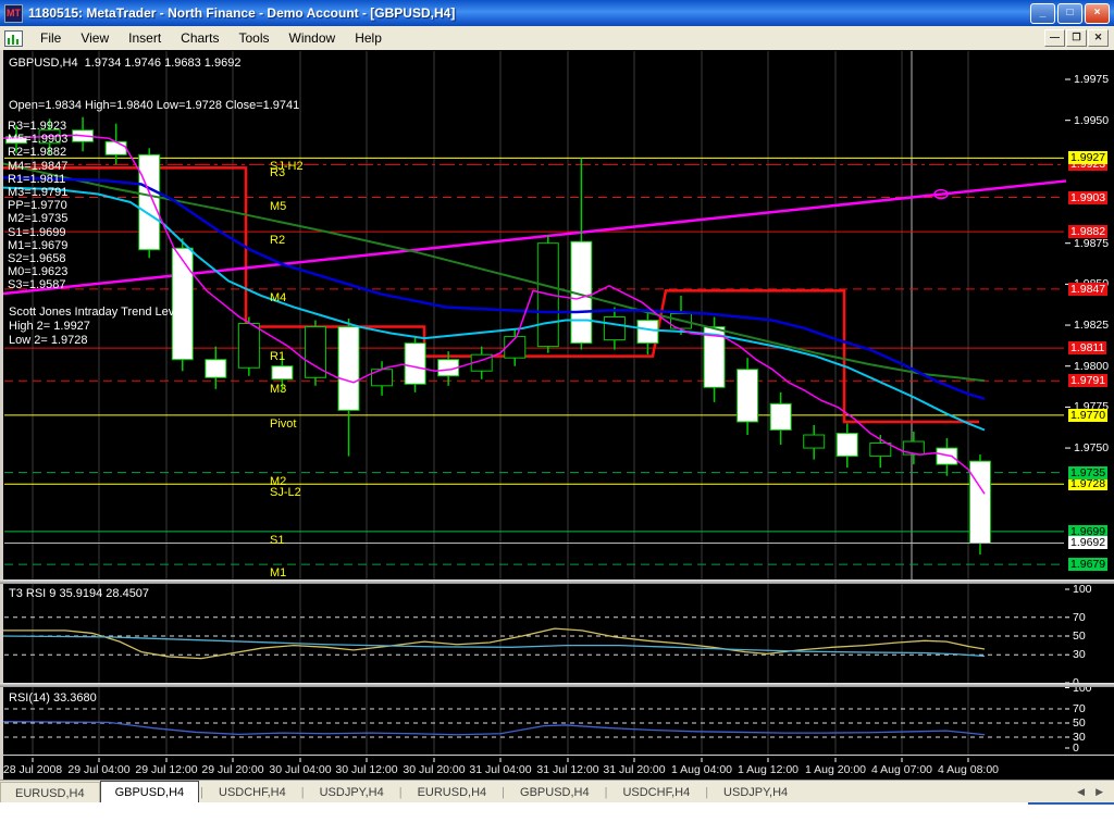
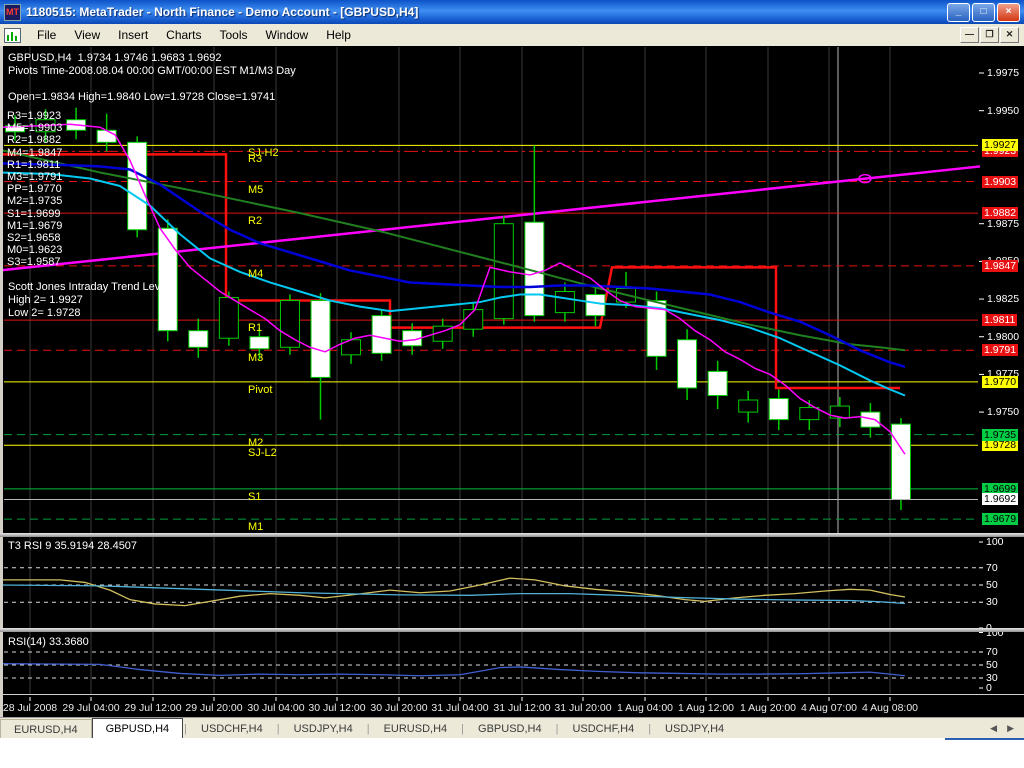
  MT
  1180515: MetaTrader - North Finance - Demo Account - [GBPUSD,H4]
  _
  □
  ×
  File
  View
  Insert
  Charts
  Tools
  Window
  Help
  —
  ❐
  ✕
  GBPUSD,H4 1.9734 1.9746 1.9683 1.9692
+ Pivots Time-2008.08.04 00:00 GMT/00:00 EST M1/M3 Day
  Open=1.9834 High=1.9840 Low=1.9728 Close=1.9741
  Scott Jones Intraday Trend Levels
  High 2= 1.9927
  Low 2= 1.9728
  T3 RSI 9 35.9194 28.4507
  RSI(14) 33.3680
  1.9975
  1.9950
  1.9875
  1.9825
  1.9800
  1.9775
  1.9750
  1.9679
  1.9699
  1.9728
  1.9735
  1.9770
  1.9791
  1.9811
  1.9847
  1.9882
  1.9903
  1.9923
  1.9927
  1.9692
  R3=1.9923
  M5=1.9903
  R2=1.9882
  M4=1.9847
  R1=1.9811
  M3=1.9791
  PP=1.9770
  M2=1.9735
  S1=1.9699
  M1=1.9679
  S2=1.9658
  M0=1.9623
  S3=1.9587
  SJ-H2
  R3
  M5
  R2
  M4
  R1
  M3
  Pivot
  M2
  SJ-L2
  S1
  M1
  100
  70
  50
  30
  100
  70
  50
  30
  0
  28 Jul 2008
  29 Jul 04:00
  29 Jul 12:00
  29 Jul 20:00
  30 Jul 04:00
  30 Jul 12:00
  30 Jul 20:00
  31 Jul 04:00
  31 Jul 12:00
  31 Jul 20:00
  1 Aug 04:00
  1 Aug 12:00
  1 Aug 20:00
  4 Aug 07:00
  4 Aug 08:00
  EURUSD,H4
  GBPUSD,H4
  |
  USDCHF,H4
  |
  USDJPY,H4
  |
  EURUSD,H4
  |
  GBPUSD,H4
  |
  USDCHF,H4
  |
  USDJPY,H4
  ◀
  ▶
